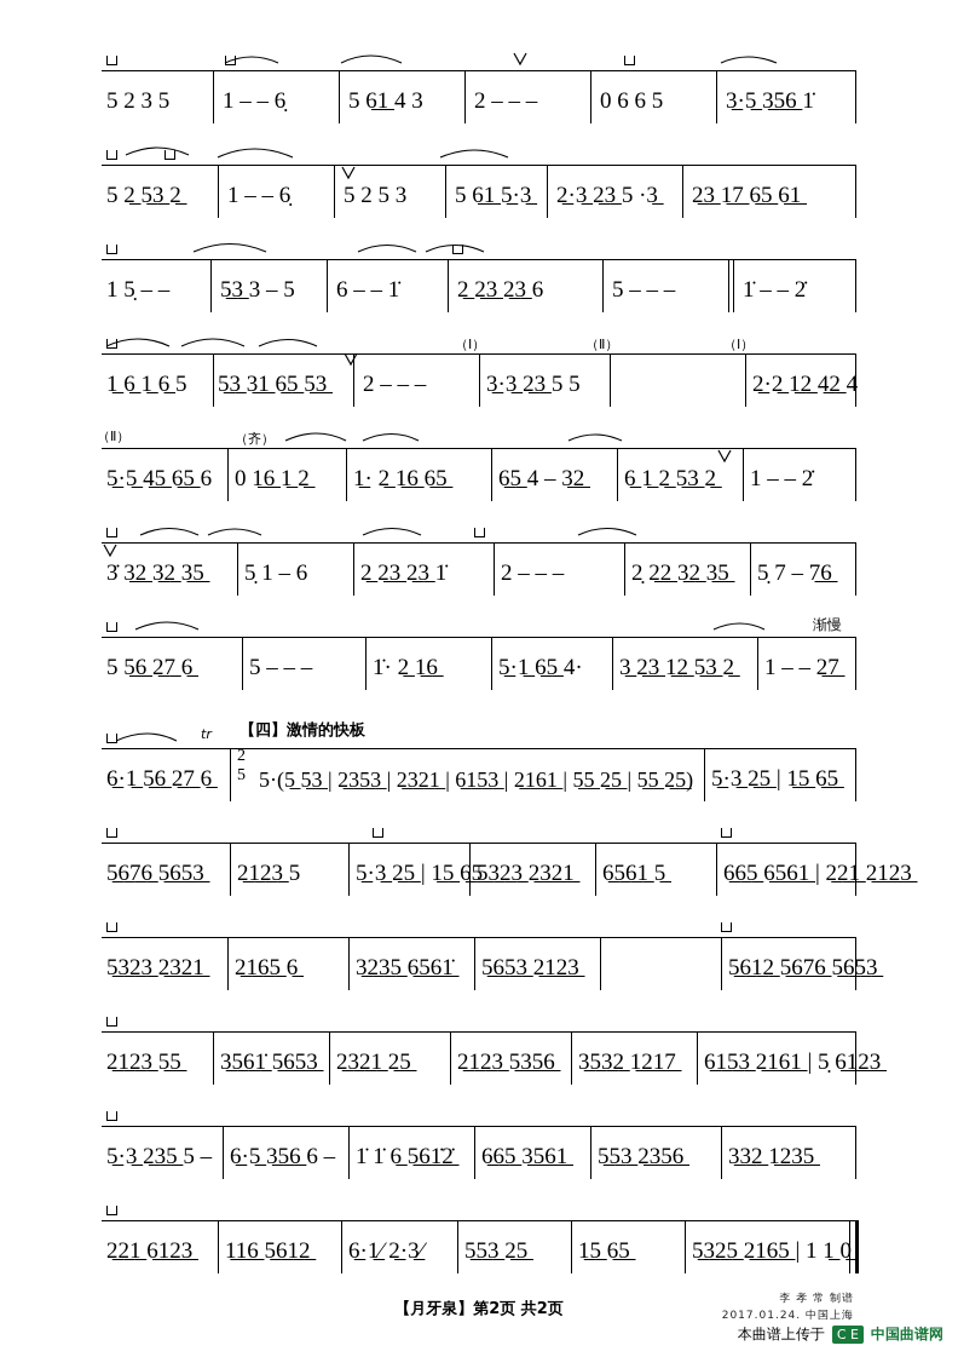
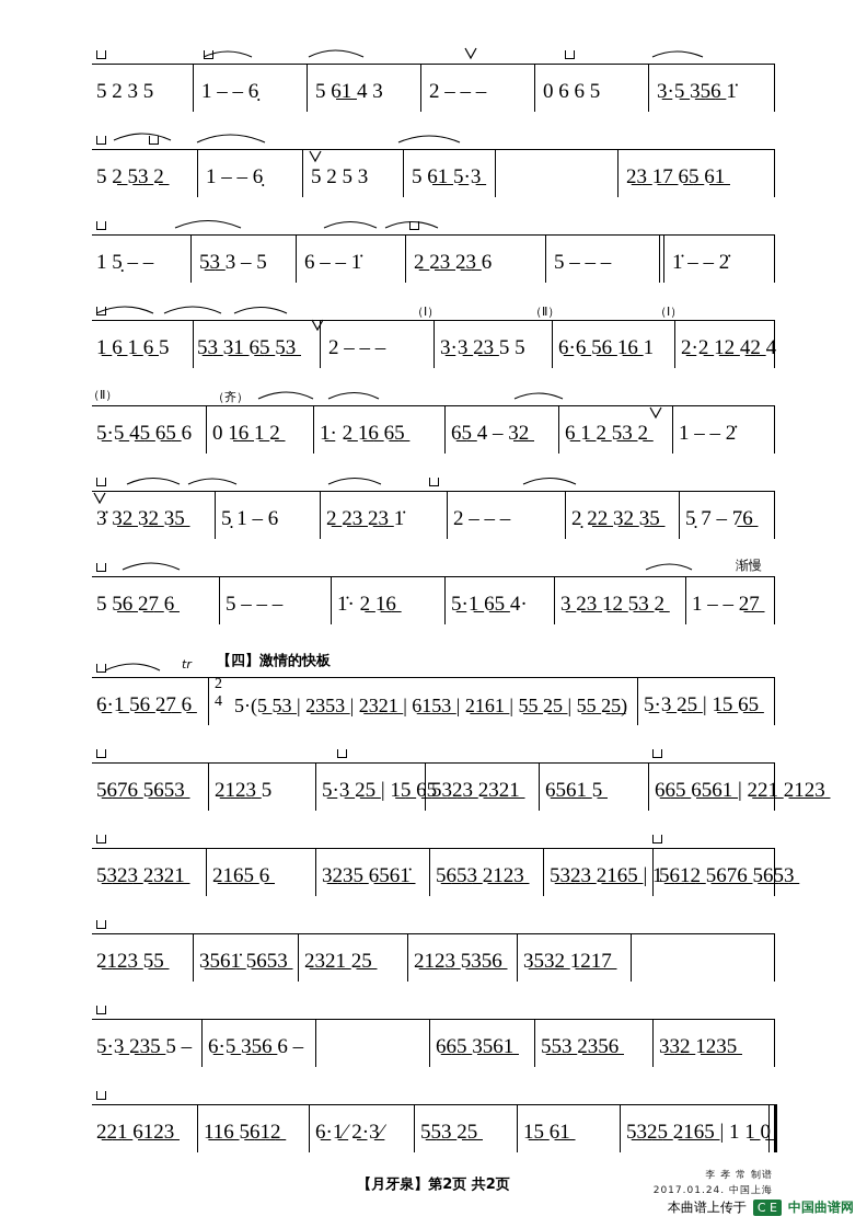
  5 2 3 5
  1 – – 6̣
  5 6̲1̲ 4 3
  2 – – –
  0 6 6 5
  3̲·5̲ 3̲5̲6̲ 1̇
  5 2̲ 5̲3̲ 2̲
  1 – – 6̣
  5 2 5 3
  5 6̲1̲ 5̲·3̲
- 2̲·3̲ 2̲3̲ 5 ·3̲
  2̲3̲ 1̲7̲ 6̲5̲ 6̲1̲
  1 5̣ – –
  5̲3̲ 3 – 5
  6 – – 1̇
  2̲ 2̲3̲ 2̲3̲ 6
  5 – – –
  1̇ – – 2̇
  1̲ 6̲ 1̲ 6̲ 5
  5̲3̲ 3̲1̲ 6̲5̲ 5̲3̲
  2 – – –
  3̲·3̲ 2̲3̲ 5 5
+ 6̲·6̲ 5̲6̲ 1̲6̲ 1
  2̲·2̲ 1̲2̲ 4̲2̲ 4
  （Ⅰ）
  （Ⅱ）
  （Ⅰ）
  （Ⅱ）
  （齐）
  5̲·5̲ 4̲5̲ 6̲5̲ 6
  0 1̲6̲ 1̲ 2̲
  1̲· 2̲ 1̲6̲ 6̲5̲
  6̲5̲ 4 – 3̲2̲
  6̲ 1̲ 2̲ 5̲3̲ 2̲
  1 – – 2̇
  3̇ 3̲2̲ 3̲2̲ 3̲5̲
  5̣ 1 – 6
  2̲ 2̲3̲ 2̲3̲ 1̇
  2 – – –
  2̣ 2̲2̲ 3̲2̲ 3̲5̲
  5̣ 7 – 7̲6̲
  渐慢
  5 5̲6̲ 2̲7̲ 6̲
  5 – – –
  1̇· 2̲ 1̲6̲
  5̲·1̲ 6̲5̲ 4·
  3̲ 2̲3̲ 1̲2̲ 5̲3̲ 2̲
  1 – – 2̲7̲
  【四】激情的快板
  tr
  6̲·1̲ 5̲6̲ 2̲7̲ 6̲
  2
- 5
+ 4
  5·(5̲ 5̲3̲ | 2̲3̲5̲3̲ | 2̲3̲2̲1̲ | 6̲1̲5̲3̲ | 2̲1̲6̲1̲ | 5̲5̲ 2̲5̲ | 5̲5̲ 2̲5̲)
  5̲·3̲ 2̲5̲ | 1̲5̲ 6̲5̲
  5̲6̲7̲6̲ 5̲6̲5̲3̲
  2̲1̲2̲3̲ 5
  5̲·3̲ 2̲5̲ | 1̲5̲ 6̲5̲
  5̲3̲2̲3̲ 2̲3̲2̲1̲
  6̲5̲6̲1̲ 5̲
  6̲6̲5̲ 6̲5̲6̲1̲ | 2̲2̲1̲ 2̲1̲2̲3̲
  5̲3̲2̲3̲ 2̲3̲2̲1̲
  2̲1̲6̲5̲ 6̲
  3̲2̲3̲5̲ 6̲5̲6̲1̲̇
  5̲6̲5̲3̲ 2̲1̲2̲3̲
+ 5̲3̲2̲3̲ 2̲1̲6̲5̲ | 1
  5̲6̲1̲2̲ 5̲6̲7̲6̲ 5̲6̲5̲3̲
  2̲1̲2̲3̲ 5̲5̲
  3̲5̲6̲1̲̇ 5̲6̲5̲3̲
  2̲3̲2̲1̲ 2̲5̲
  2̲1̲2̲3̲ 5̲3̲5̲6̲
  3̲5̲3̲2̲ 1̲2̲1̲7̲
- 6̲1̲5̲3̲ 2̲1̲6̲1̲ | 5̣ 6̲1̲2̲3̲
  5̲·3̲ 2̲3̲5̲ 5 –
  6̲·5̲ 3̲5̲6̲ 6 –
- 1̇ 1̇ 6̲ 5̲6̲1̲̇2̲̇
  6̲6̲5̲ 3̲5̲6̲1̲
  5̲5̲3̲ 2̲3̲5̲6̲
  3̲3̲2̲ 1̲2̲3̲5̲
  2̲2̲1̲ 6̲1̲2̲3̲
  1̲1̲6̲ 5̲6̲1̲2̲
  6̲·1̲⁄ 2̲·3̲⁄
  5̲5̲3̲ 2̲5̲
- 1̲5̲ 6̲5̲
+ 1̲5̲ 6̲1̲
  5̲3̲2̲5̲ 2̲1̲6̲5̲ | 1 1̲ 0̲
  【月牙泉】第2页 共2页
  李 孝 常 制谱
  2017.01.24. 中国上海
  本曲谱上传于
  C E
  中国曲谱网
